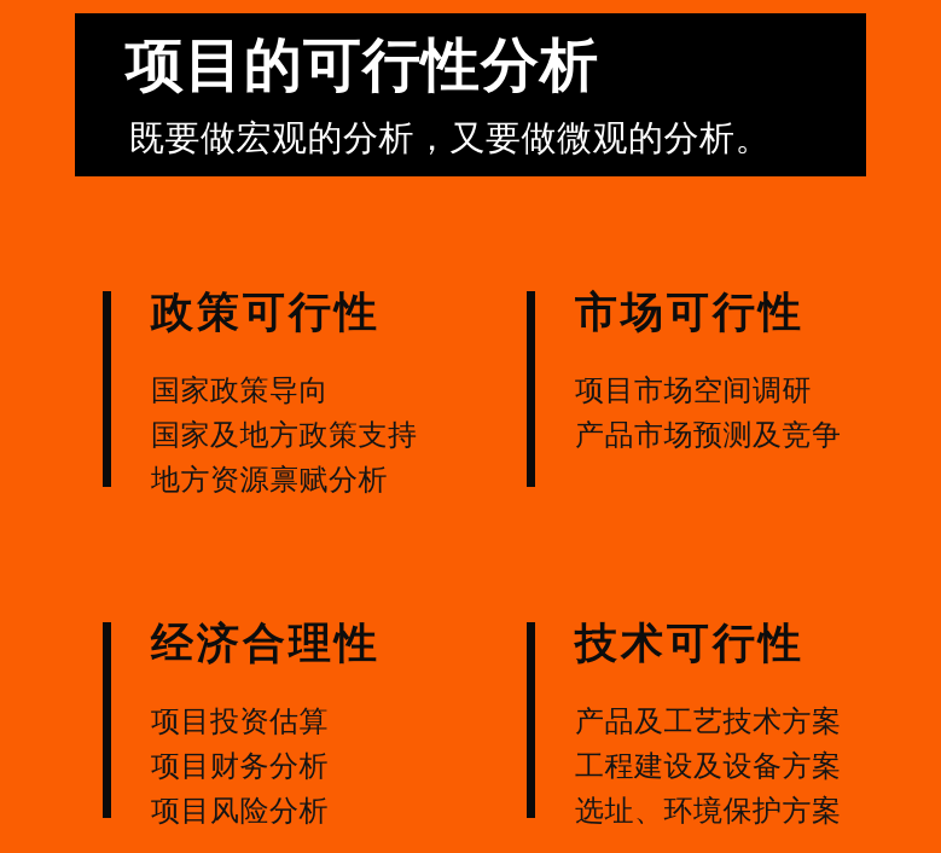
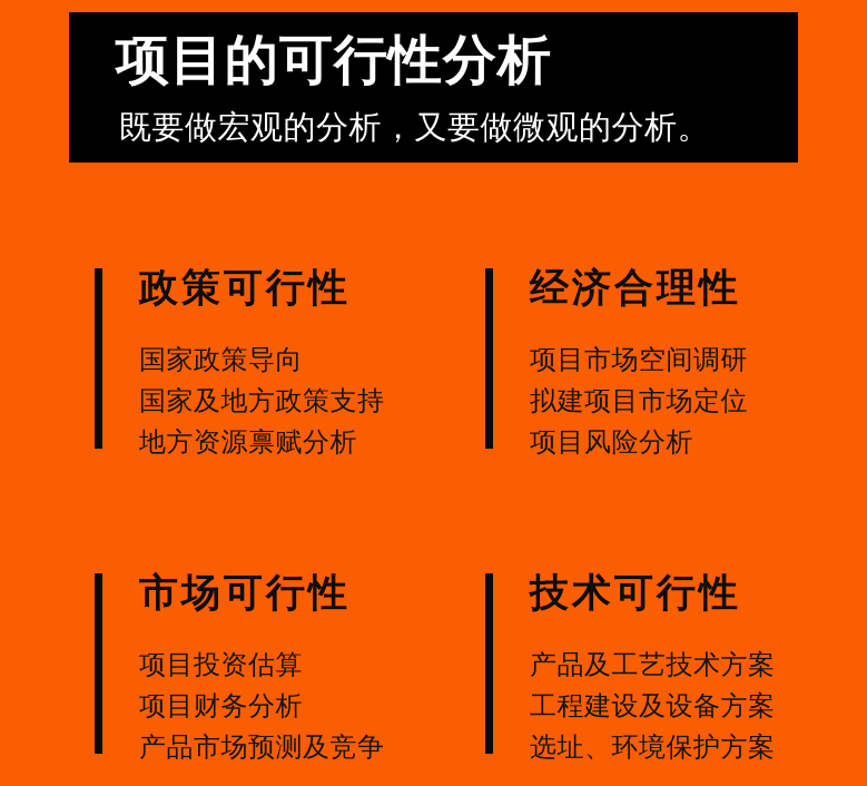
  项目的可行性分析
  既要做宏观的分析，又要做微观的分析。
  政策可行性
  国家政策导向
  国家及地方政策支持
  地方资源禀赋分析
- 市场可行性
+ 经济合理性
  项目市场空间调研
+ 拟建项目市场定位
- 产品市场预测及竞争
+ 项目风险分析
- 经济合理性
+ 市场可行性
  项目投资估算
  项目财务分析
- 项目风险分析
+ 产品市场预测及竞争
  技术可行性
  产品及工艺技术方案
  工程建设及设备方案
  选址、环境保护方案
